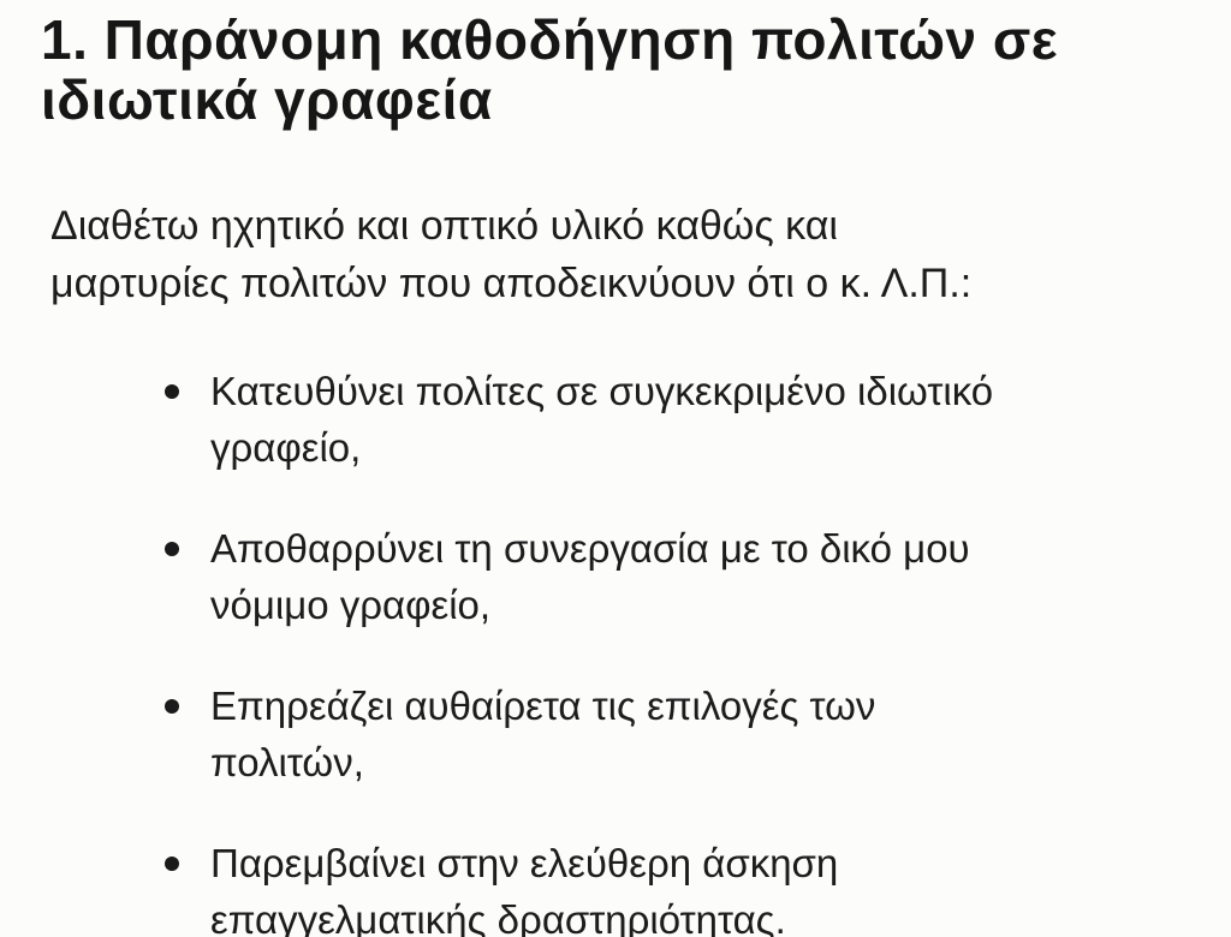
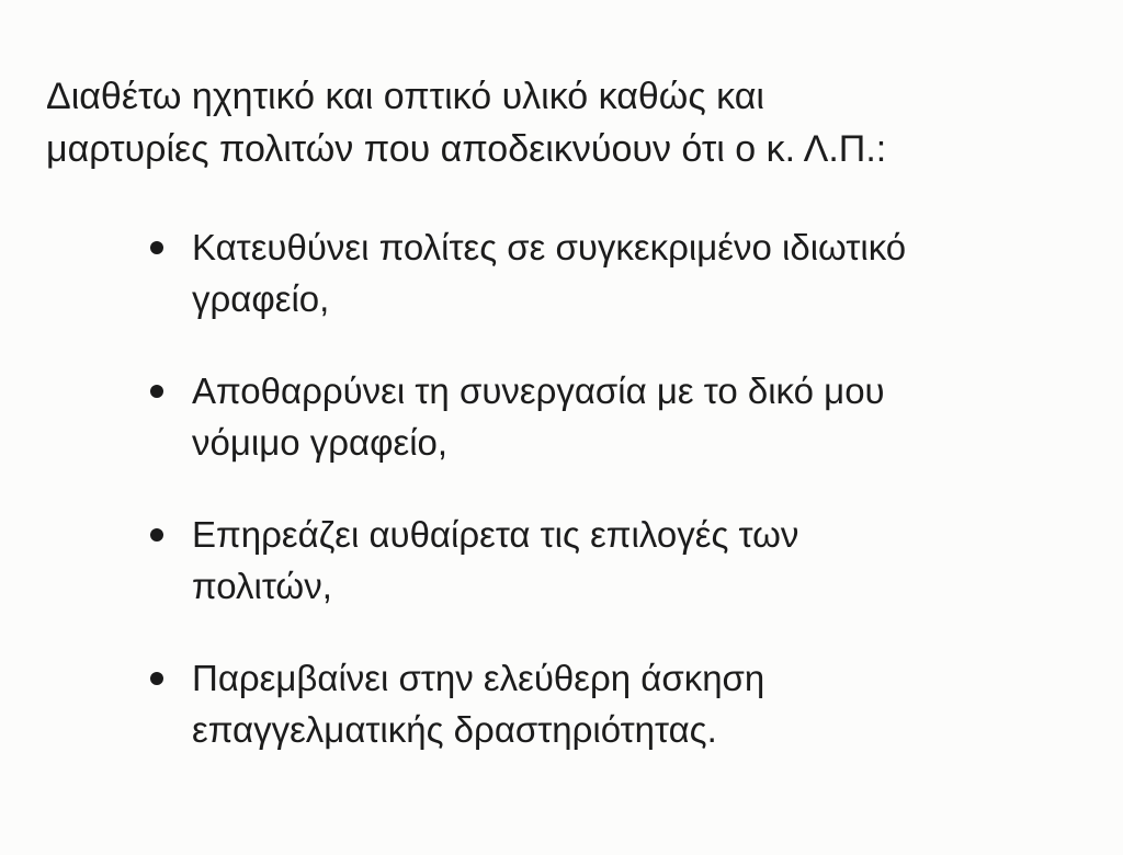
- 1. Παράνομη καθοδήγηση πολιτών σε
- ιδιωτικά γραφεία
  Διαθέτω ηχητικό και οπτικό υλικό καθώς και
  μαρτυρίες πολιτών που αποδεικνύουν ότι ο κ. Λ.Π.:
  Κατευθύνει πολίτες σε συγκεκριμένο ιδιωτικό
  γραφείο,
  Αποθαρρύνει τη συνεργασία με το δικό μου
  νόμιμο γραφείο,
  Επηρεάζει αυθαίρετα τις επιλογές των
  πολιτών,
  Παρεμβαίνει στην ελεύθερη άσκηση
  επαγγελματικής δραστηριότητας.
